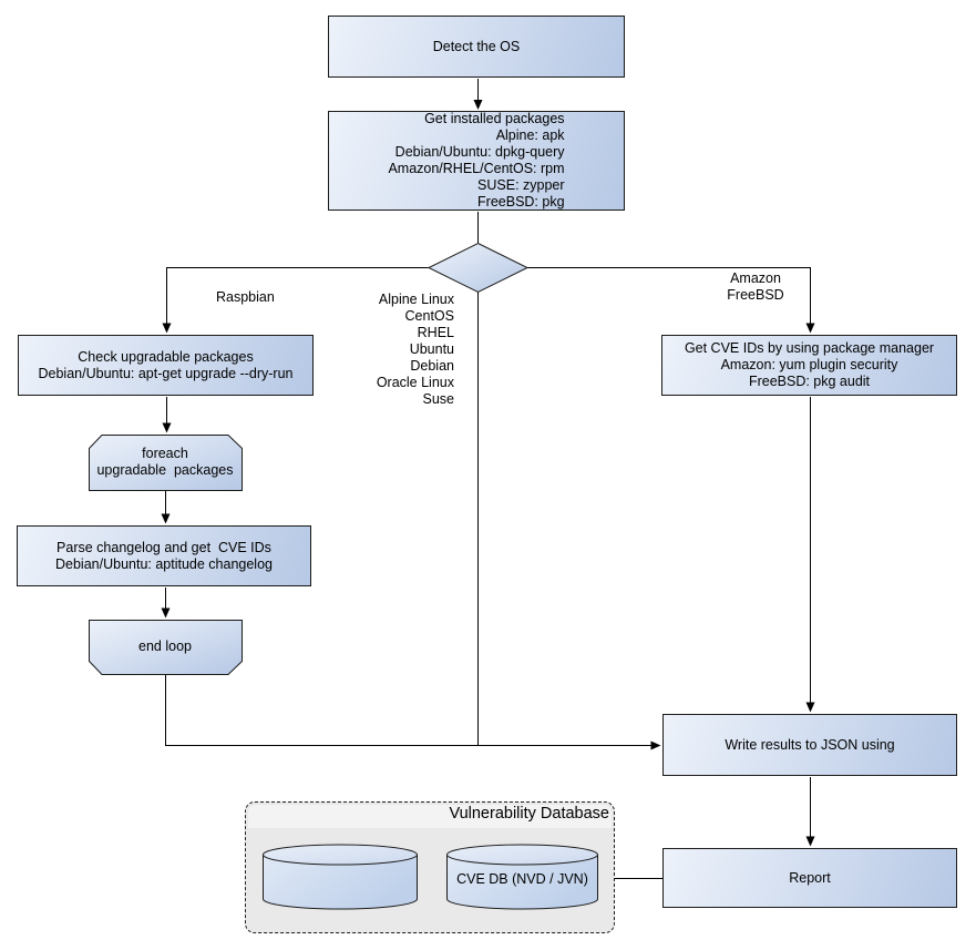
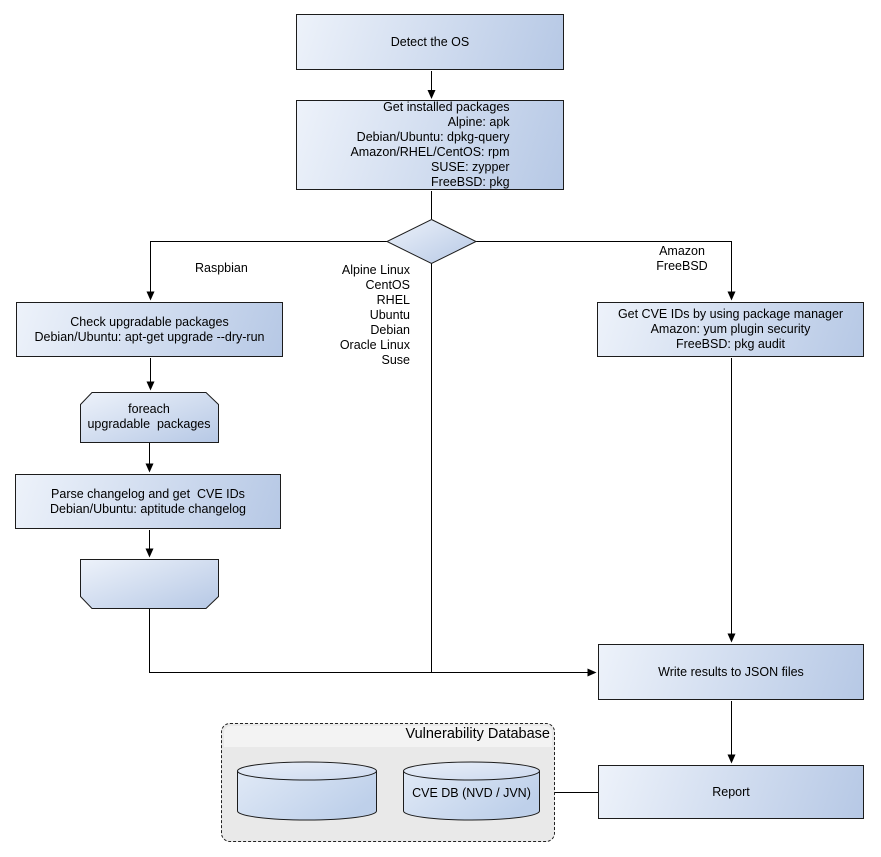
  Vulnerability Database
  Detect the OS
  Get installed packages
  Alpine: apk
  Debian/Ubuntu: dpkg-query
  Amazon/RHEL/CentOS: rpm
  SUSE: zypper
  FreeBSD: pkg
  Check upgradable packages
  Debian/Ubuntu: apt-get upgrade --dry-run
  Parse changelog and get CVE IDs
  Debian/Ubuntu: aptitude changelog
  Get CVE IDs by using package manager
  Amazon: yum plugin security
  FreeBSD: pkg audit
- Write results to JSON using
+ Write results to JSON files
  Report
  foreach
  upgradable packages
- end loop
  CVE DB (NVD / JVN)
  Raspbian
  Alpine Linux
  CentOS
  RHEL
  Ubuntu
  Debian
  Oracle Linux
  Suse
  Amazon
  FreeBSD
